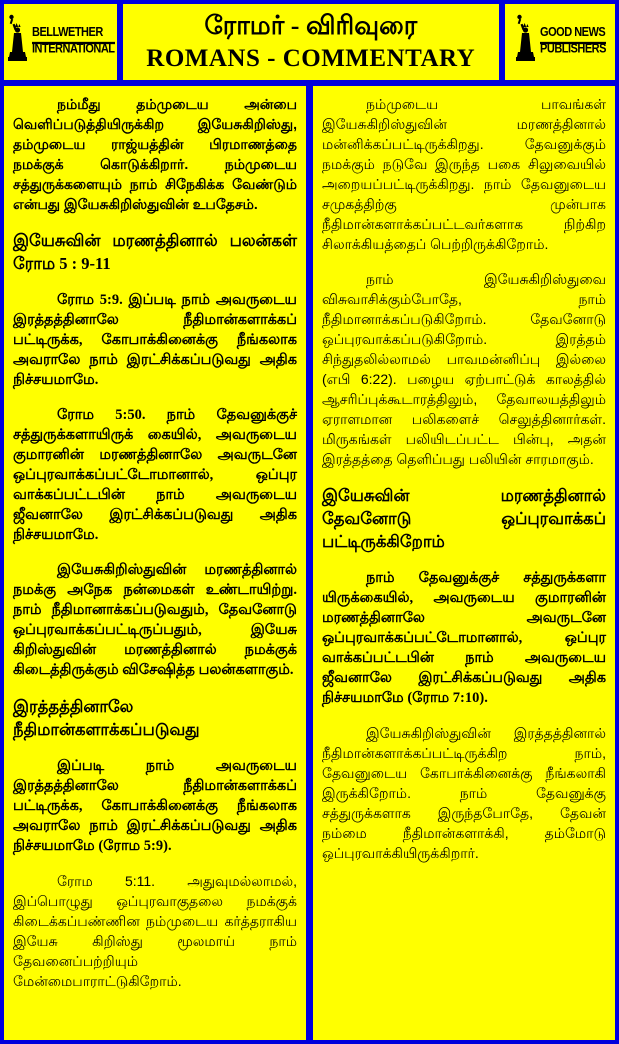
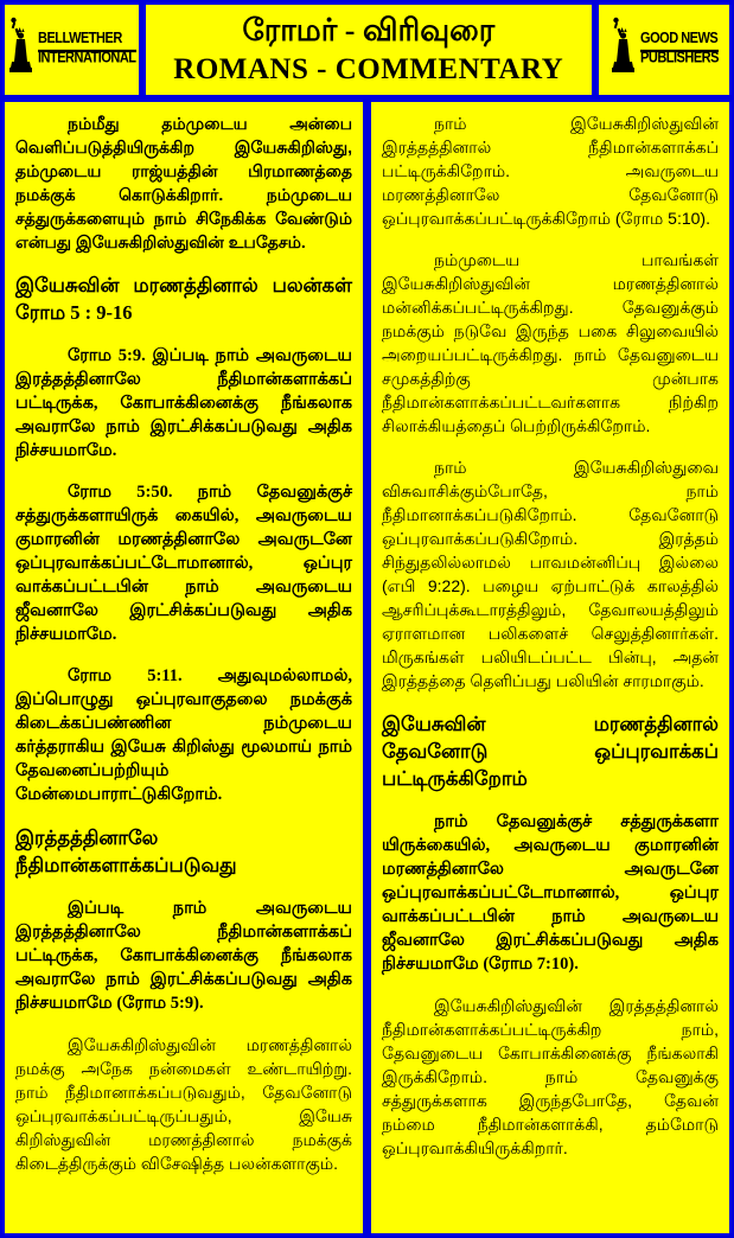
  BELLWETHER
  INTERNATIONAL
  ரோமர் - விரிவுரை
  ROMANS - COMMENTARY
  GOOD NEWS
  PUBLISHERS
  நம்மீது தம்முடைய அன்பை வெளிப்படுத்தியிருக்கிற இயேசுகிறிஸ்து, தம்முடைய ராஜ்யத்தின் பிரமாணத்தை நமக்குக் கொடுக்கிறார். நம்முடைய சத்துருக்களையும் நாம் சிநேகிக்க வேண்டும் என்பது இயேசுகிறிஸ்துவின் உபதேசம்.
- இயேசுவின் மரணத்தினால் பலன்கள் ரோம 5 : 9-11
+ இயேசுவின் மரணத்தினால் பலன்கள் ரோம 5 : 9-16
  ரோம 5:9. இப்படி நாம் அவருடைய இரத்தத்தினாலே நீதிமான்களாக்கப் பட்டிருக்க, கோபாக்கினைக்கு நீங்கலாக அவராலே நாம் இரட்சிக்கப்படுவது அதிக நிச்சயமாமே.
  ரோம 5:50. நாம் தேவனுக்குச் சத்துருக்களாயிருக் கையில், அவருடைய குமாரனின் மரணத்தினாலே அவருடனே ஒப்புரவாக்கப்பட்டோமானால், ஒப்புர வாக்கப்பட்டபின் நாம் அவருடைய ஜீவனாலே இரட்சிக்கப்படுவது அதிக நிச்சயமாமே.
- இயேசுகிறிஸ்துவின் மரணத்தினால் நமக்கு அநேக நன்மைகள் உண்டாயிற்று. நாம் நீதிமானாக்கப்படுவதும், தேவனோடு ஒப்புரவாக்கப்பட்டிருப்பதும், இயேசு கிறிஸ்துவின் மரணத்தினால் நமக்குக் கிடைத்திருக்கும் விசேஷித்த பலன்களாகும்.
+ ரோம 5:11. அதுவுமல்லாமல், இப்பொழுது ஒப்புரவாகுதலை நமக்குக் கிடைக்கப்பண்ணின நம்முடைய கர்த்தராகிய இயேசு கிறிஸ்து மூலமாய் நாம் தேவனைப்பற்றியும் மேன்மைபாராட்டுகிறோம்.
  இரத்தத்தினாலே நீதிமான்களாக்கப்படுவது
  இப்படி நாம் அவருடைய இரத்தத்தினாலே நீதிமான்களாக்கப் பட்டிருக்க, கோபாக்கினைக்கு நீங்கலாக அவராலே நாம் இரட்சிக்கப்படுவது அதிக நிச்சயமாமே (ரோம 5:9).
- ரோம 5:11. அதுவுமல்லாமல், இப்பொழுது ஒப்புரவாகுதலை நமக்குக் கிடைக்கப்பண்ணின நம்முடைய கர்த்தராகிய இயேசு கிறிஸ்து மூலமாய் நாம் தேவனைப்பற்றியும் மேன்மைபாராட்டுகிறோம்.
+ இயேசுகிறிஸ்துவின் மரணத்தினால் நமக்கு அநேக நன்மைகள் உண்டாயிற்று. நாம் நீதிமானாக்கப்படுவதும், தேவனோடு ஒப்புரவாக்கப்பட்டிருப்பதும், இயேசு கிறிஸ்துவின் மரணத்தினால் நமக்குக் கிடைத்திருக்கும் விசேஷித்த பலன்களாகும்.
+ நாம் இயேசுகிறிஸ்துவின் இரத்தத்தினால் நீதிமான்களாக்கப் பட்டிருக்கிறோம். அவருடைய மரணத்தினாலே தேவனோடு ஒப்புரவாக்கப்பட்டிருக்கிறோம் (ரோம 5:10).
  நம்முடைய பாவங்கள் இயேசுகிறிஸ்துவின் மரணத்தினால் மன்னிக்கப்பட்டிருக்கிறது. தேவனுக்கும் நமக்கும் நடுவே இருந்த பகை சிலுவையில் அறையப்பட்டிருக்கிறது. நாம் தேவனுடைய சமுகத்திற்கு முன்பாக நீதிமான்களாக்கப்பட்டவர்களாக நிற்கிற சிலாக்கியத்தைப் பெற்றிருக்கிறோம்.
- நாம் இயேசுகிறிஸ்துவை விசுவாசிக்கும்போதே, நாம் நீதிமானாக்கப்படுகிறோம். தேவனோடு ஒப்புரவாக்கப்படுகிறோம். இரத்தம் சிந்துதலில்லாமல் பாவமன்னிப்பு இல்லை (எபி 6:22). பழைய ஏற்பாட்டுக் காலத்தில் ஆசரிப்புக்கூடாரத்திலும், தேவாலயத்திலும் ஏராளமான பலிகளைச் செலுத்தினார்கள். மிருகங்கள் பலியிடப்பட்ட பின்பு, அதன் இரத்தத்தை தெளிப்பது பலியின் சாரமாகும்.
+ நாம் இயேசுகிறிஸ்துவை விசுவாசிக்கும்போதே, நாம் நீதிமானாக்கப்படுகிறோம். தேவனோடு ஒப்புரவாக்கப்படுகிறோம். இரத்தம் சிந்துதலில்லாமல் பாவமன்னிப்பு இல்லை (எபி 9:22). பழைய ஏற்பாட்டுக் காலத்தில் ஆசரிப்புக்கூடாரத்திலும், தேவாலயத்திலும் ஏராளமான பலிகளைச் செலுத்தினார்கள். மிருகங்கள் பலியிடப்பட்ட பின்பு, அதன் இரத்தத்தை தெளிப்பது பலியின் சாரமாகும்.
  இயேசுவின் மரணத்தினால் தேவனோடு ஒப்புரவாக்கப் பட்டிருக்கிறோம்
  நாம் தேவனுக்குச் சத்துருக்களா யிருக்கையில், அவருடைய குமாரனின் மரணத்தினாலே அவருடனே ஒப்புரவாக்கப்பட்டோமானால், ஒப்புர வாக்கப்பட்டபின் நாம் அவருடைய ஜீவனாலே இரட்சிக்கப்படுவது அதிக நிச்சயமாமே (ரோம 7:10).
  இயேசுகிறிஸ்துவின் இரத்தத்தினால் நீதிமான்களாக்கப்பட்டிருக்கிற நாம், தேவனுடைய கோபாக்கினைக்கு நீங்கலாகி இருக்கிறோம். நாம் தேவனுக்கு சத்துருக்களாக இருந்தபோதே, தேவன் நம்மை நீதிமான்களாக்கி, தம்மோடு ஒப்புரவாக்கியிருக்கிறார்.
